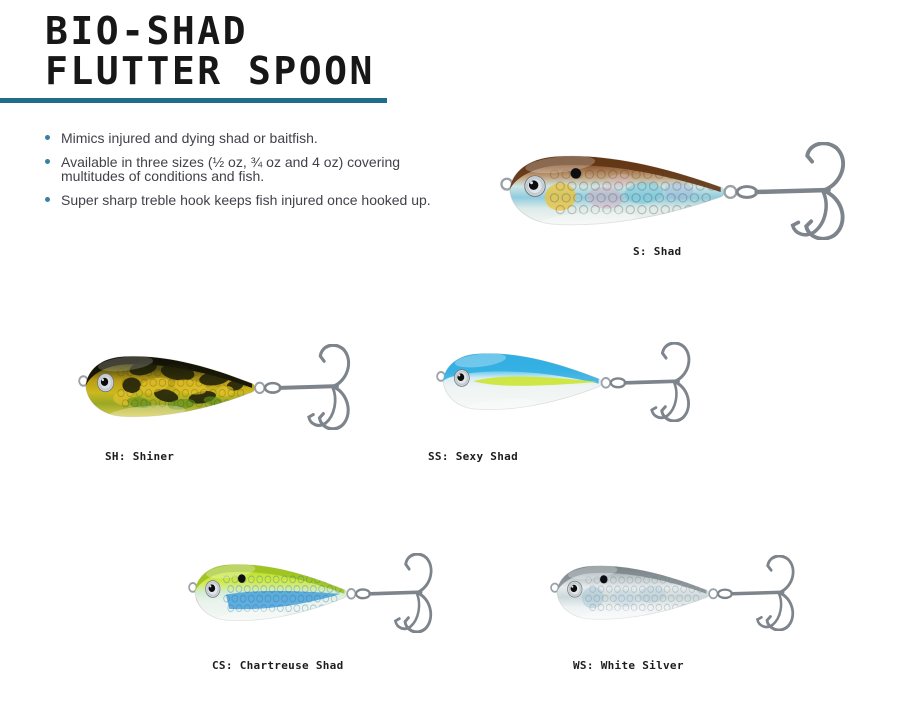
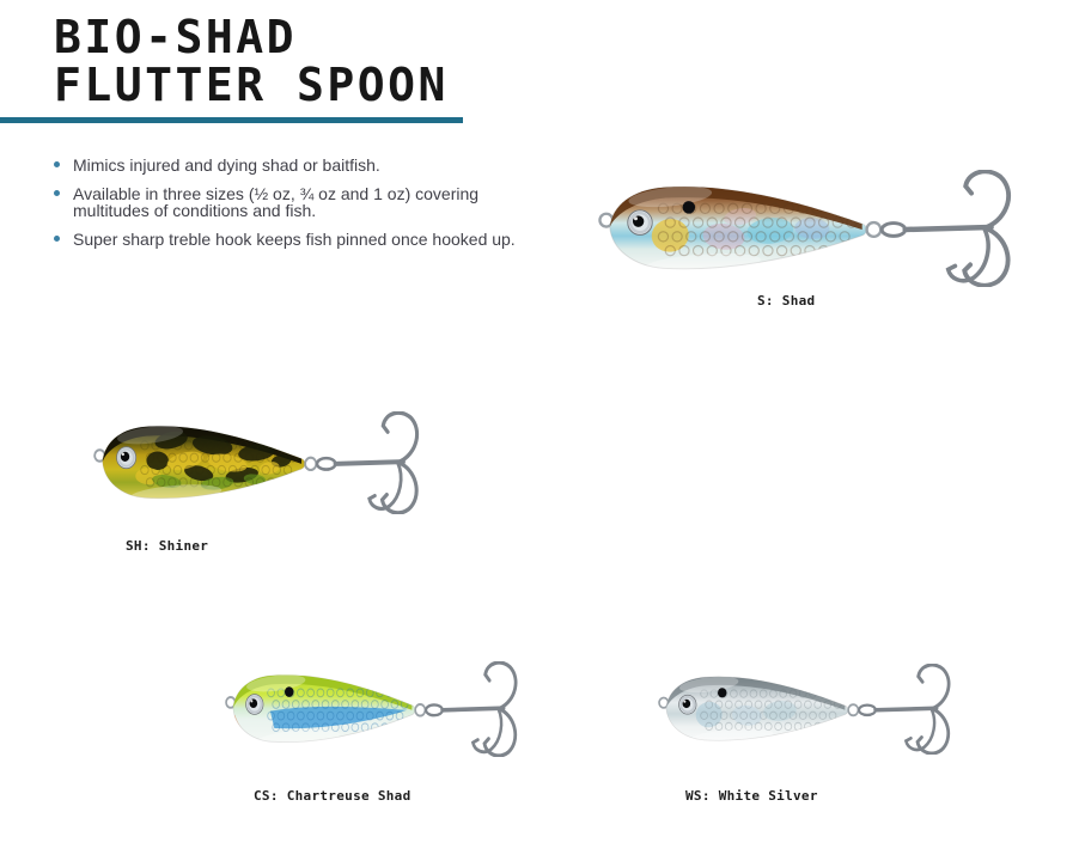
  BIO-SHAD
  FLUTTER SPOON
  Mimics injured and dying shad or baitfish.
- Available in three sizes (½ oz, ¾ oz and 4 oz) covering multitudes of conditions and fish.
+ Available in three sizes (½ oz, ¾ oz and 1 oz) covering multitudes of conditions and fish.
- Super sharp treble hook keeps fish injured once hooked up.
+ Super sharp treble hook keeps fish pinned once hooked up.
  S: Shad
  SH: Shiner
- SS: Sexy Shad
  CS: Chartreuse Shad
  WS: White Silver
